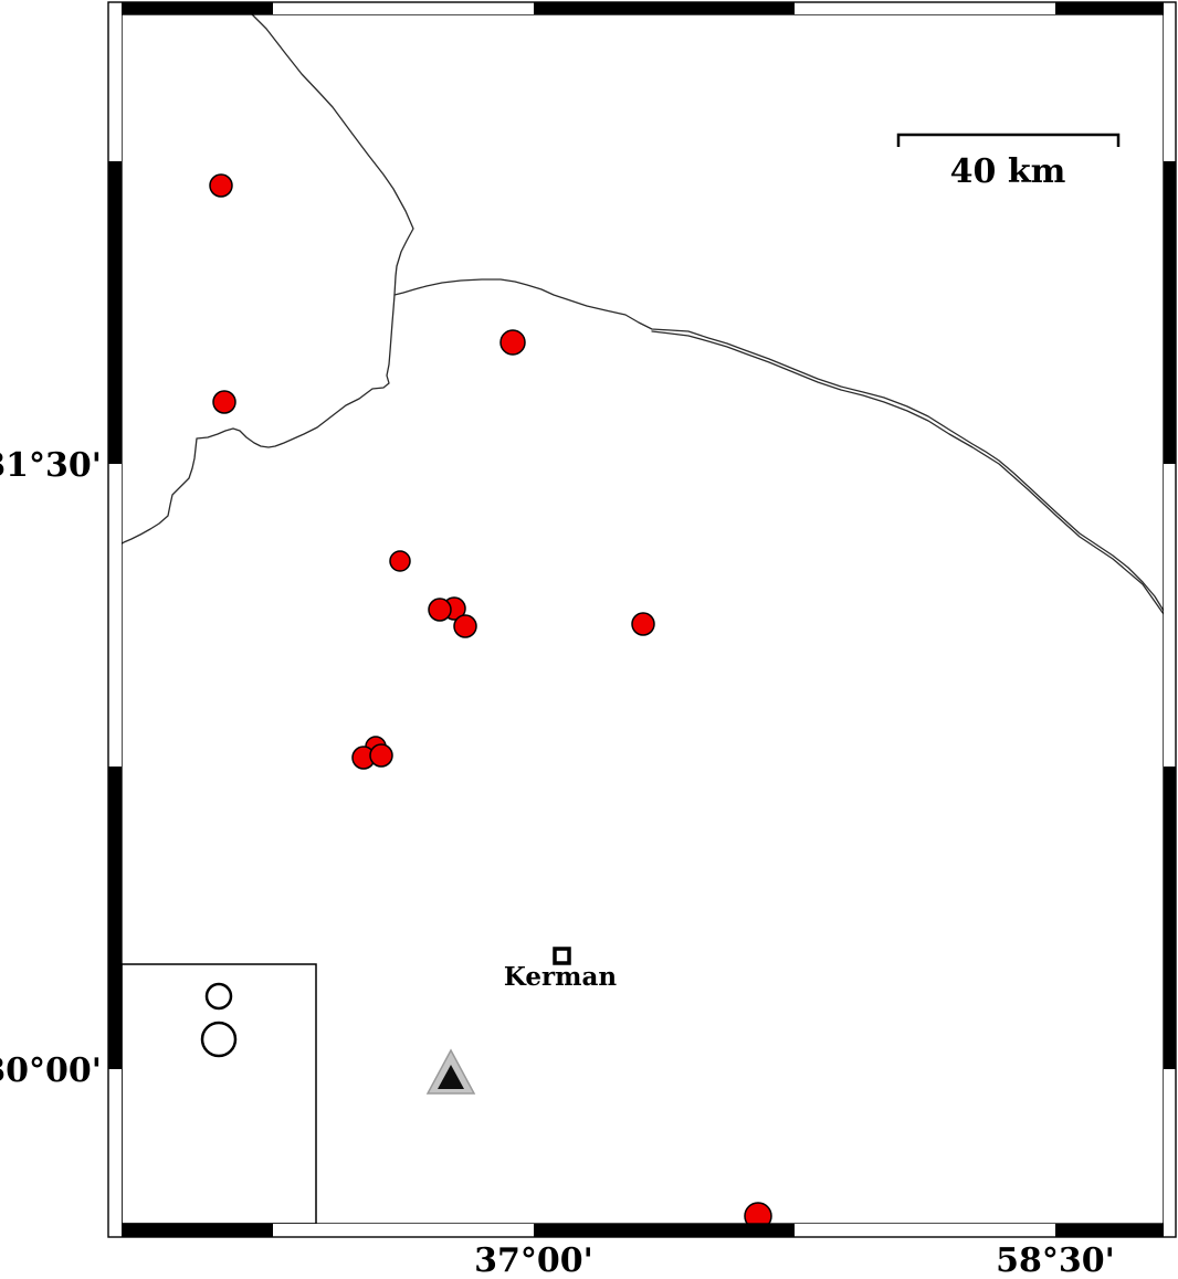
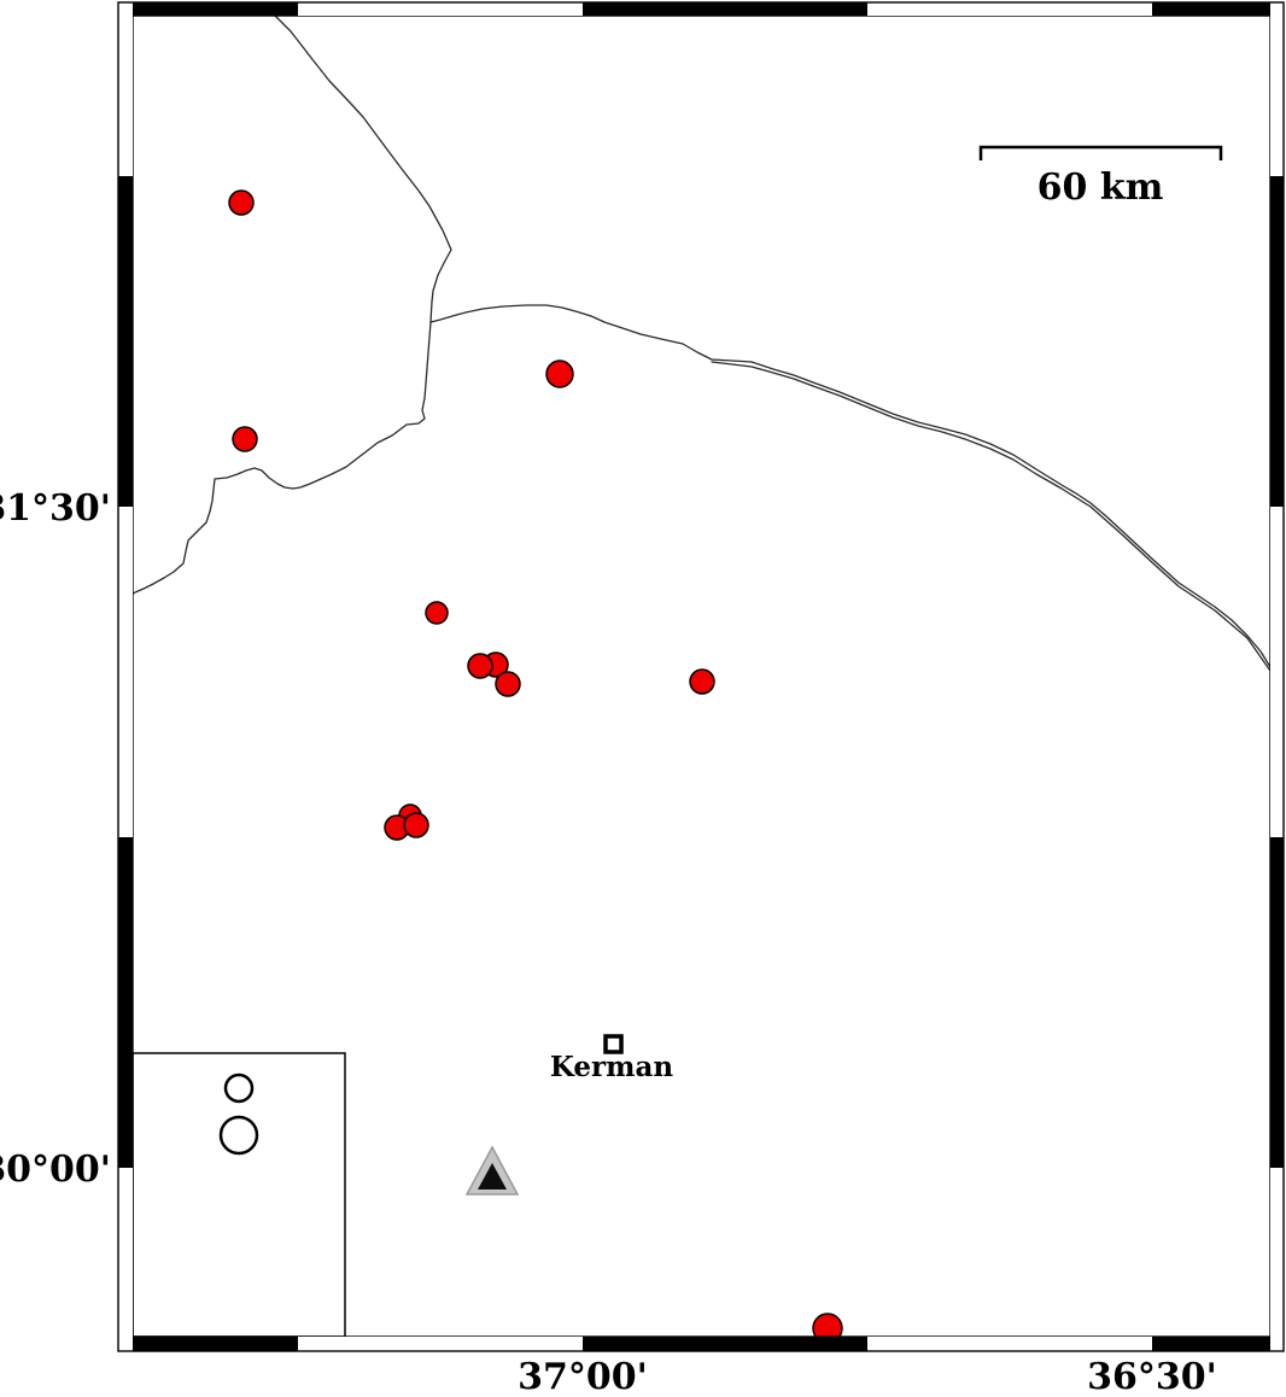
- 40 km
+ 60 km
  1°30'
  0°00'
  37°00'
- 58°30'
+ 36°30'
  Kerman
